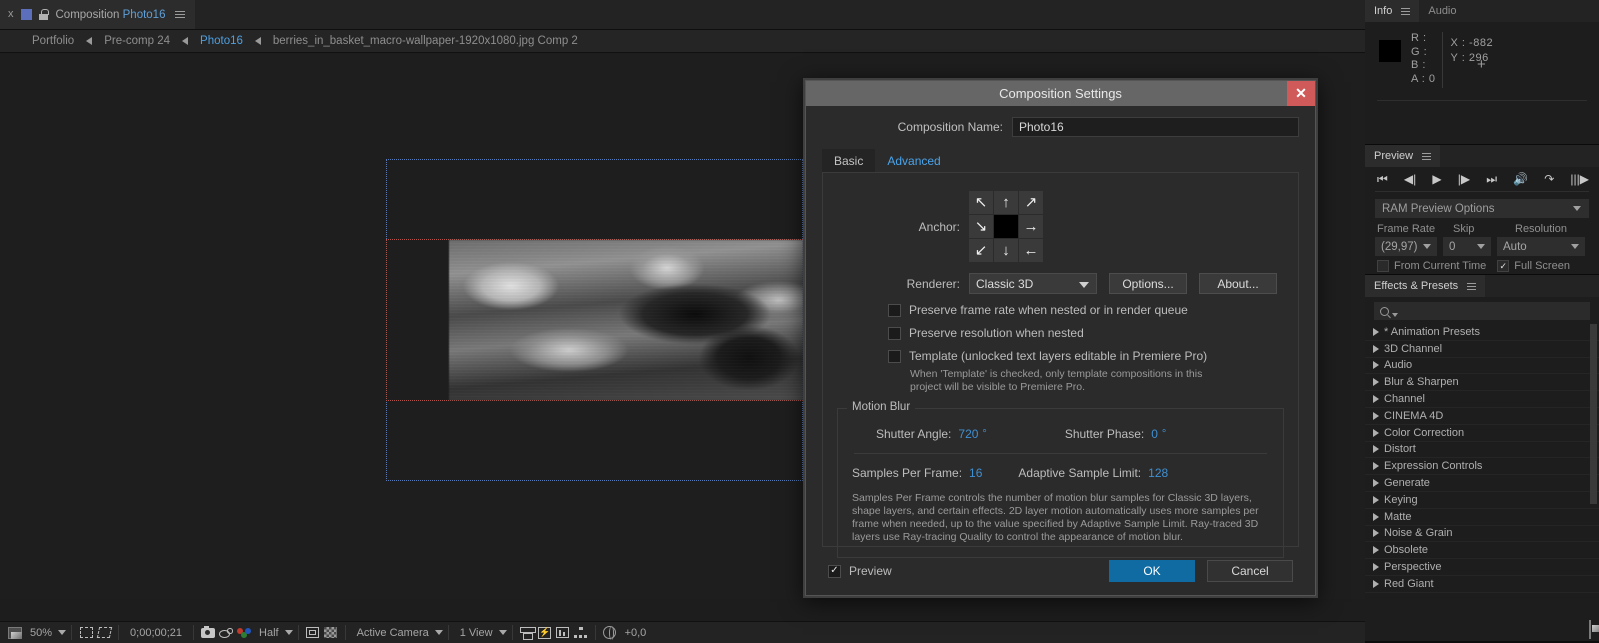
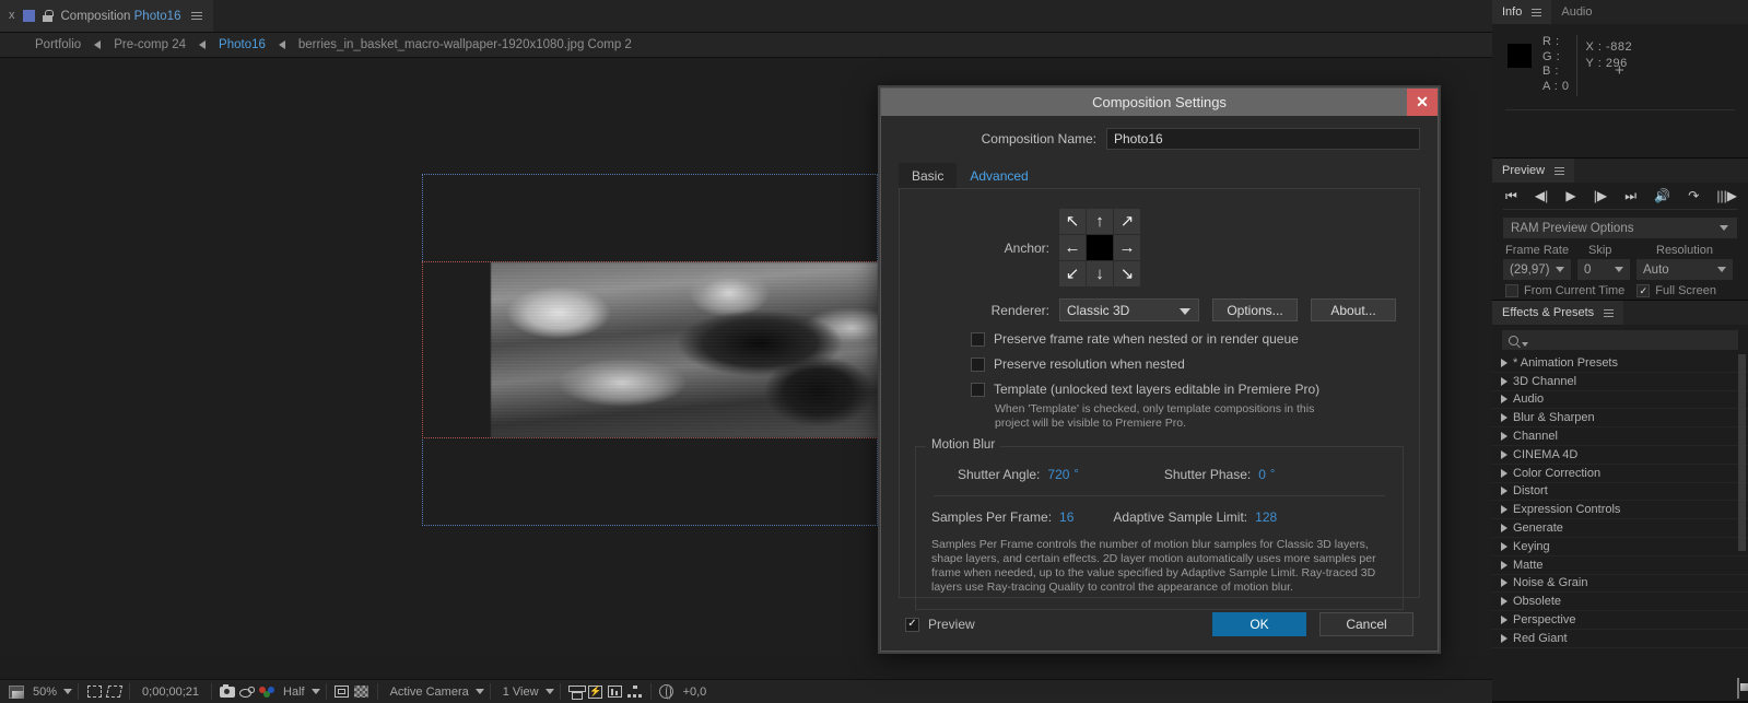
  x
  Composition Photo16
  Portfolio
  Pre-comp 24
  Photo16
  berries_in_basket_macro-wallpaper-1920x1080.jpg Comp 2
  50%
  0;00;00;21
  Half
  Active Camera
  1 View
  ⚡
  +0,0
  Composition Settings
  ✕
  Composition Name:
  Photo16
  Basic
  Advanced
  Anchor:
  ↖
  ↑
  ↗
- ↘
+ ←
  →
  ↙
  ↓
- ←
+ ↘
  Renderer:
  Classic 3D
  Options...
  About...
  Preserve frame rate when nested or in render queue
  Preserve resolution when nested
  Template (unlocked text layers editable in Premiere Pro)
  When 'Template' is checked, only template compositions in this project will be visible to Premiere Pro.
  Motion Blur
  Shutter Angle:
  720
  °
  Shutter Phase:
  0
  °
  Samples Per Frame:
  16
  Adaptive Sample Limit:
  128
  Samples Per Frame controls the number of motion blur samples for Classic 3D layers, shape layers, and certain effects. 2D layer motion automatically uses more samples per frame when needed, up to the value specified by Adaptive Sample Limit. Ray-traced 3D layers use Ray-tracing Quality to control the appearance of motion blur.
  ✓
  Preview
  OK
  Cancel
  Info
  Audio
  R :
  G :
  B :
  A : 0
  X : -882
  Y : 296
  +
  Preview
  ⏮
  ◀|
  ▶
  |▶
  ⏭
  🔊
  ↷
  |||▶
  RAM Preview Options
  Frame Rate
  Skip
  Resolution
  (29,97)
  0
  Auto
  From Current Time
  ✓
  Full Screen
  Effects & Presets
  * Animation Presets
  3D Channel
  Audio
  Blur & Sharpen
  Channel
  CINEMA 4D
  Color Correction
  Distort
  Expression Controls
  Generate
  Keying
  Matte
  Noise & Grain
  Obsolete
  Perspective
  Red Giant
